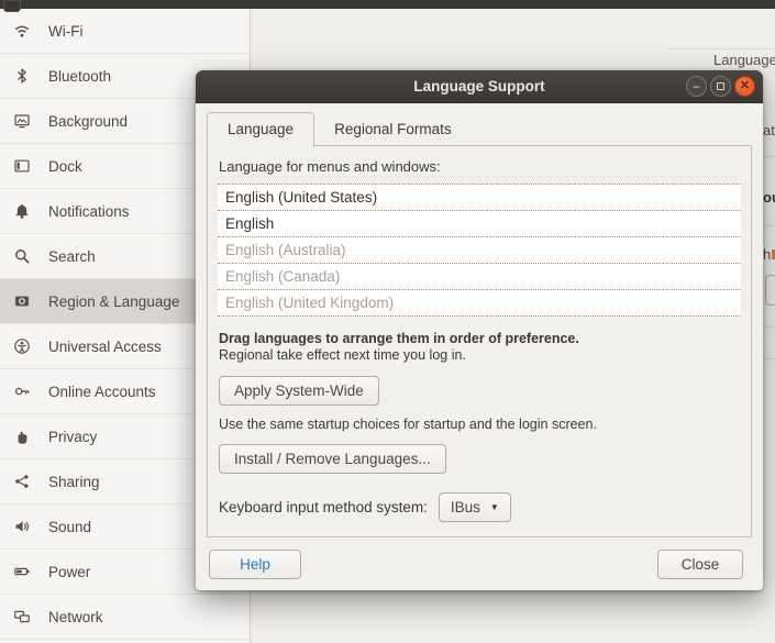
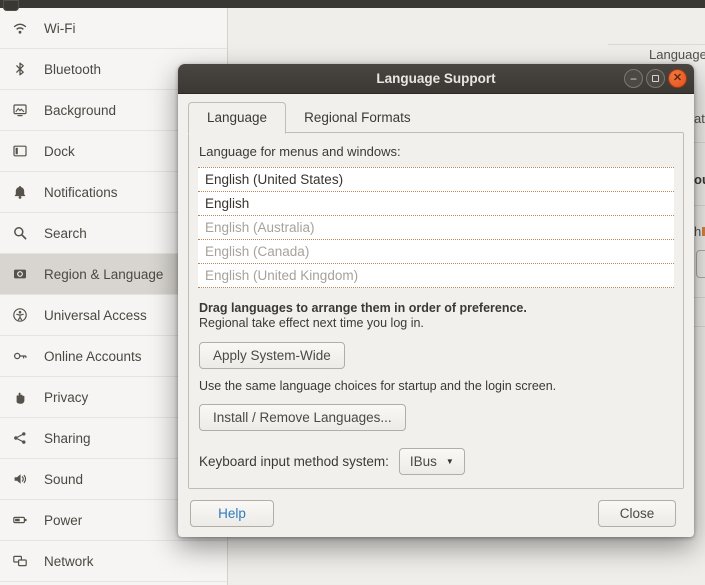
  Wi-Fi
  Bluetooth
  Background
  Dock
  Notifications
  Search
  Region & Language
  Universal Access
  Online Accounts
  Privacy
  Sharing
  Sound
  Power
  Network
  Language
  Language Support
  −
  ✕
  Language
  Regional Formats
  Language for menus and windows:
  English (United States)
  English
  English (Australia)
  English (Canada)
  English (United Kingdom)
  Drag languages to arrange them in order of preference.
  Regional take effect next time you log in.
  Apply System-Wide
- Use the same startup choices for startup and the login screen.
+ Use the same language choices for startup and the login screen.
  Install / Remove Languages...
  Keyboard input method system:
  IBus
  ▼
  Help
  Close
